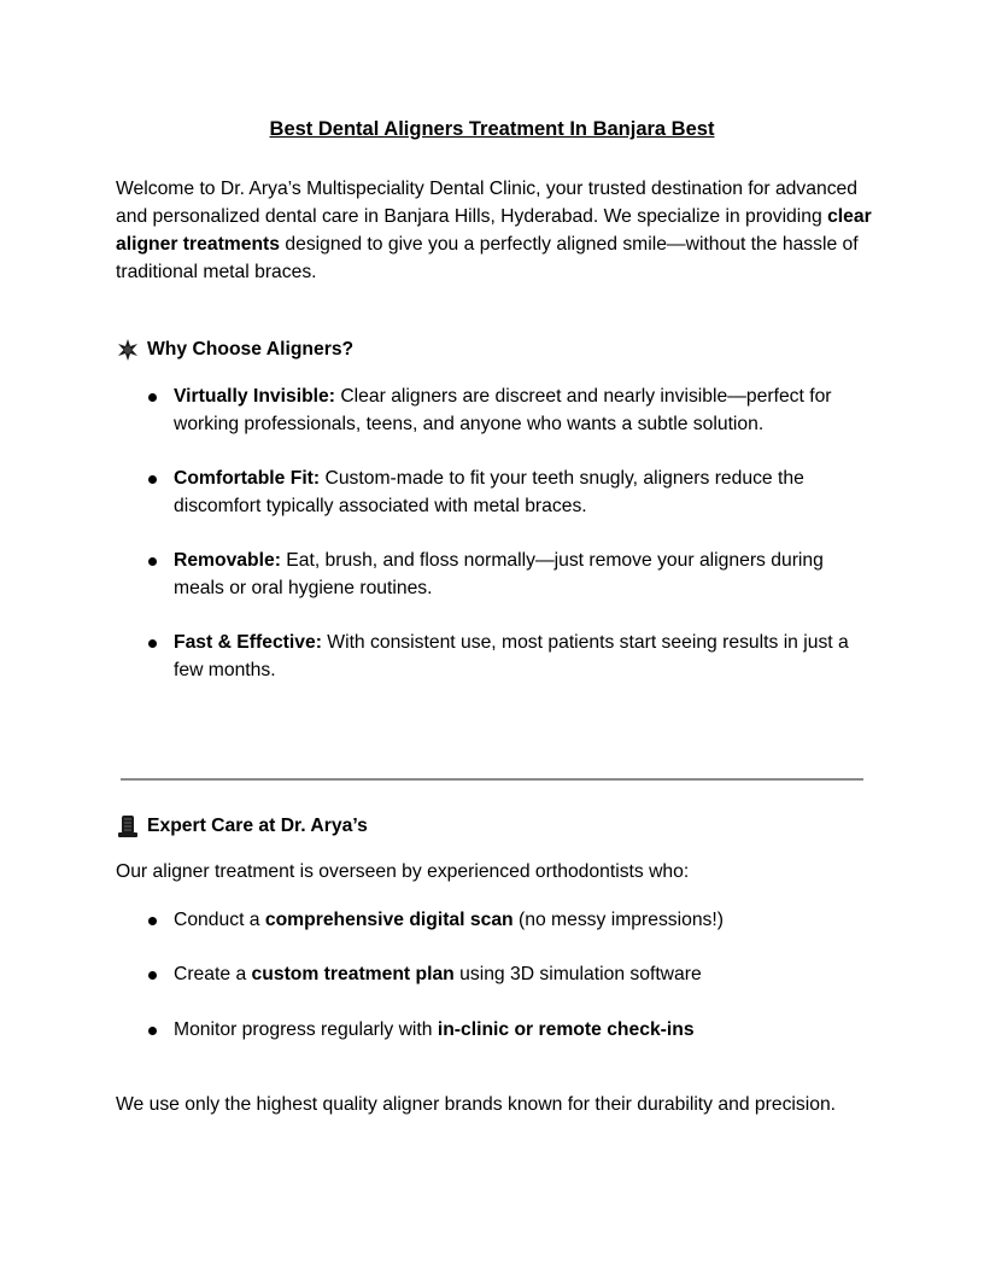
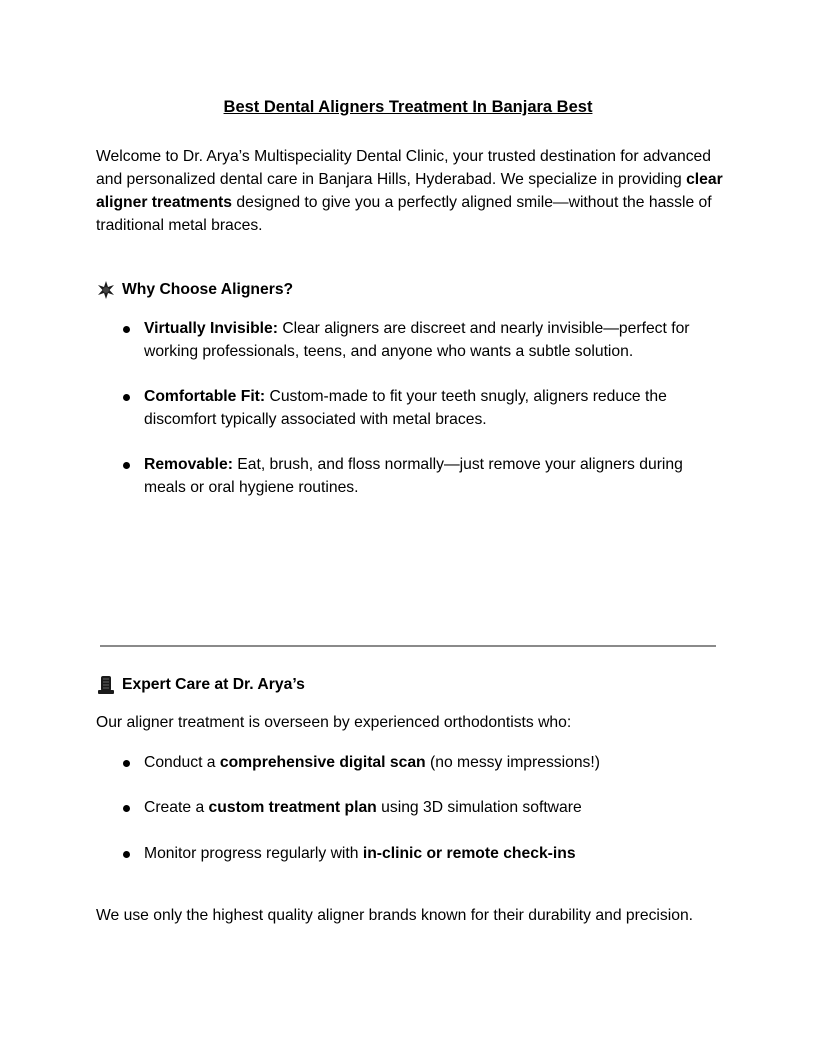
  Best Dental Aligners Treatment In Banjara Best
  Welcome to Dr. Arya’s Multispeciality Dental Clinic, your trusted destination for advanced and personalized dental care in Banjara Hills, Hyderabad. We specialize in providing clear aligner treatments designed to give you a perfectly aligned smile—without the hassle of traditional metal braces.
  Why Choose Aligners?
  Virtually Invisible: Clear aligners are discreet and nearly invisible—perfect for working professionals, teens, and anyone who wants a subtle solution.
  Comfortable Fit: Custom-made to fit your teeth snugly, aligners reduce the discomfort typically associated with metal braces.
  Removable: Eat, brush, and floss normally—just remove your aligners during meals or oral hygiene routines.
- Fast & Effective: With consistent use, most patients start seeing results in just a few months.
  Expert Care at Dr. Arya’s
  Our aligner treatment is overseen by experienced orthodontists who:
  Conduct a comprehensive digital scan (no messy impressions!)
  Create a custom treatment plan using 3D simulation software
  Monitor progress regularly with in-clinic or remote check-ins
  We use only the highest quality aligner brands known for their durability and precision.
